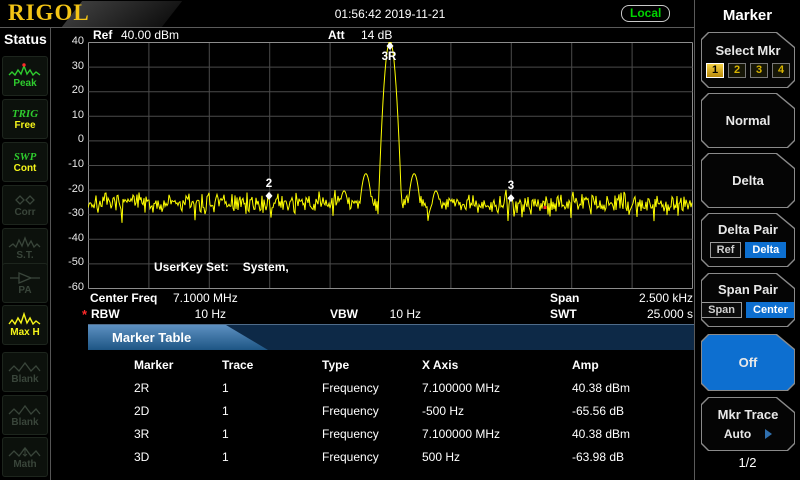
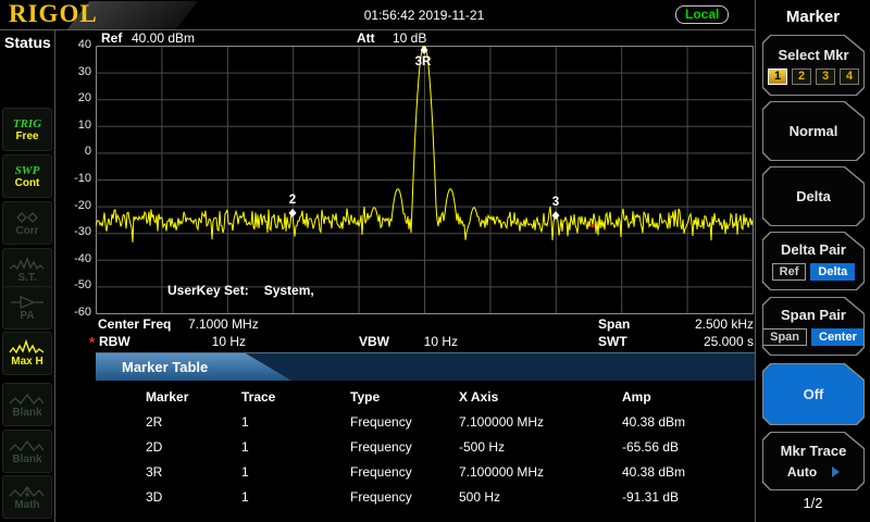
  RIGOL
  01:56:42 2019-11-21
  Local
  Status
- Peak
  TRIG
  Free
  SWP
  Cont
  Corr
  S.T.
  PA
  Max H
  Blank
  Blank
  Math
  Ref
  40.00 dBm
  Att
- 14 dB
+ 10 dB
  40
  30
  20
  10
  0
  -10
  -20
  -30
  -40
  -50
  -60
  3R
  2
  3
  UserKey Set: System,
  Center Freq
  7.1000 MHz
  Span
  2.500 kHz
  *
  RBW
  10 Hz
  VBW
  10 Hz
  SWT
  25.000 s
  Marker Table
  Marker
  Trace
  Type
  X Axis
  Amp
  2R
  1
  Frequency
  7.100000 MHz
  40.38 dBm
  2D
  1
  Frequency
  -500 Hz
  -65.56 dB
  3R
  1
  Frequency
  7.100000 MHz
  40.38 dBm
  3D
  1
  Frequency
  500 Hz
- -63.98 dB
+ -91.31 dB
  Marker
  Select Mkr
  1
  2
  3
  4
  Normal
  Delta
  Delta Pair
  Ref
  Delta
  Span Pair
  Span
  Center
  Off
  Mkr Trace
  Auto
  1/2
